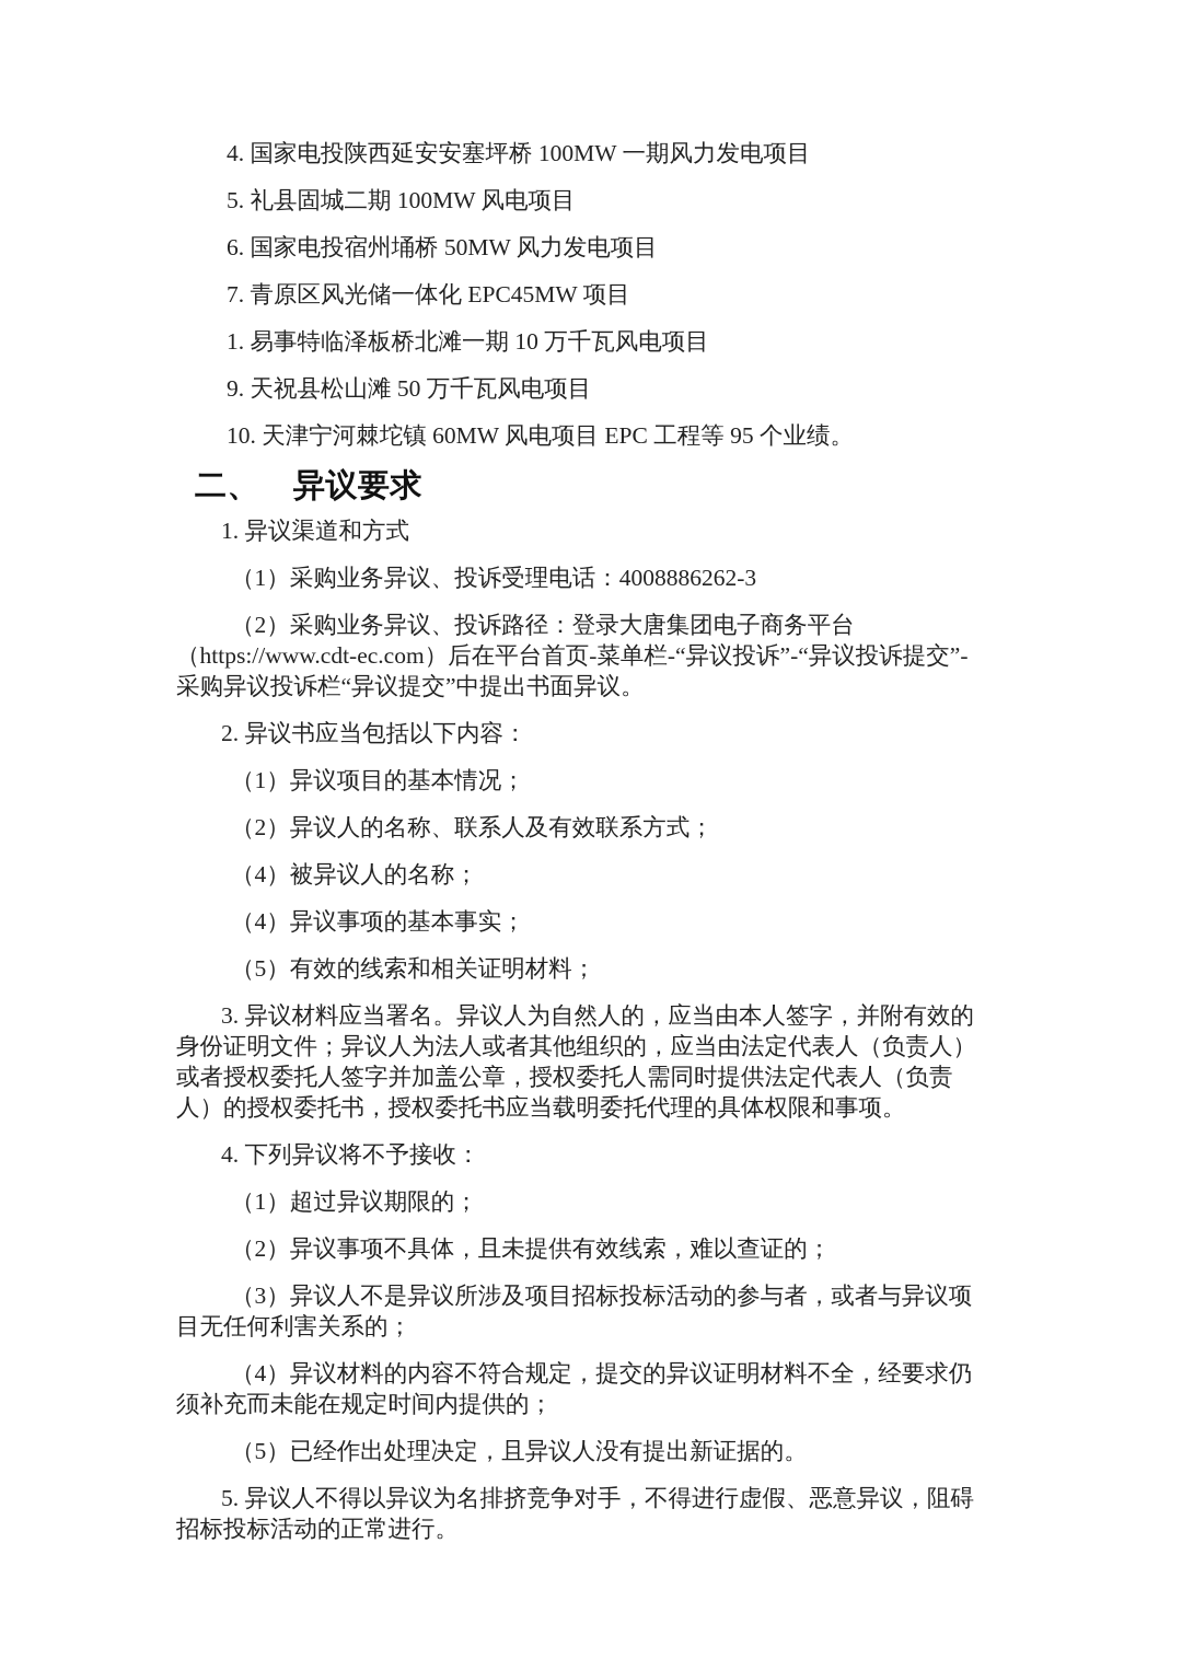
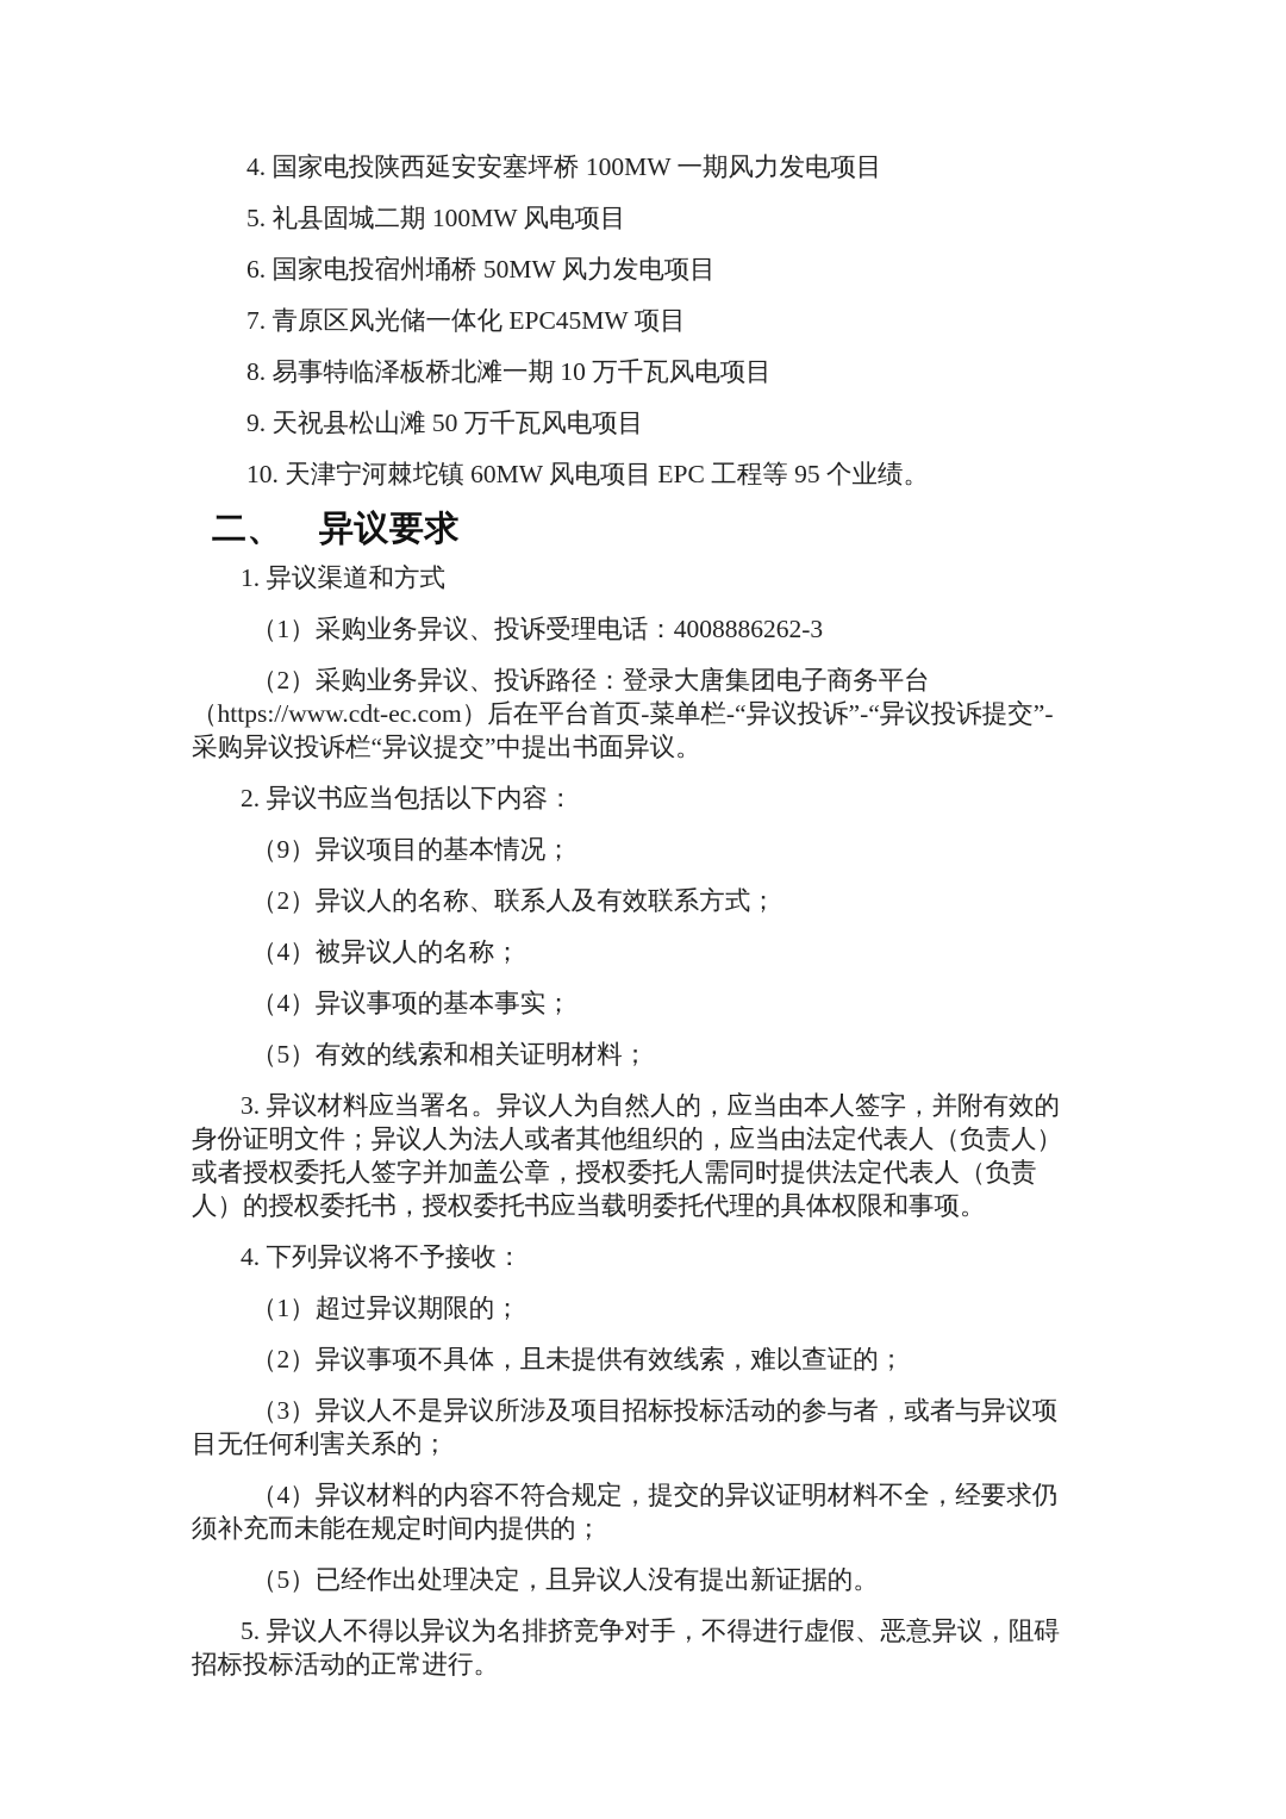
  4. 国家电投陕西延安安塞坪桥 100MW 一期风力发电项目
  5. 礼县固城二期 100MW 风电项目
  6. 国家电投宿州埇桥 50MW 风力发电项目
  7. 青原区风光储一体化 EPC45MW 项目
- 1. 易事特临泽板桥北滩一期 10 万千瓦风电项目
+ 8. 易事特临泽板桥北滩一期 10 万千瓦风电项目
  9. 天祝县松山滩 50 万千瓦风电项目
  10. 天津宁河棘坨镇 60MW 风电项目 EPC 工程等 95 个业绩。
  二、 异议要求
  1. 异议渠道和方式
  （1）采购业务异议、投诉受理电话：4008886262-3
  （2）采购业务异议、投诉路径：登录大唐集团电子商务平台（https://www.cdt-ec.com）后在平台首页-菜单栏-“异议投诉”-“异议投诉提交”-采购异议投诉栏“异议提交”中提出书面异议。
  2. 异议书应当包括以下内容：
- （1）异议项目的基本情况；
+ （9）异议项目的基本情况；
  （2）异议人的名称、联系人及有效联系方式；
  （4）被异议人的名称；
  （4）异议事项的基本事实；
  （5）有效的线索和相关证明材料；
  3. 异议材料应当署名。异议人为自然人的，应当由本人签字，并附有效的身份证明文件；异议人为法人或者其他组织的，应当由法定代表人（负责人）或者授权委托人签字并加盖公章，授权委托人需同时提供法定代表人（负责人）的授权委托书，授权委托书应当载明委托代理的具体权限和事项。
  4. 下列异议将不予接收：
  （1）超过异议期限的；
  （2）异议事项不具体，且未提供有效线索，难以查证的；
  （3）异议人不是异议所涉及项目招标投标活动的参与者，或者与异议项目无任何利害关系的；
  （4）异议材料的内容不符合规定，提交的异议证明材料不全，经要求仍须补充而未能在规定时间内提供的；
  （5）已经作出处理决定，且异议人没有提出新证据的。
  5. 异议人不得以异议为名排挤竞争对手，不得进行虚假、恶意异议，阻碍招标投标活动的正常进行。
